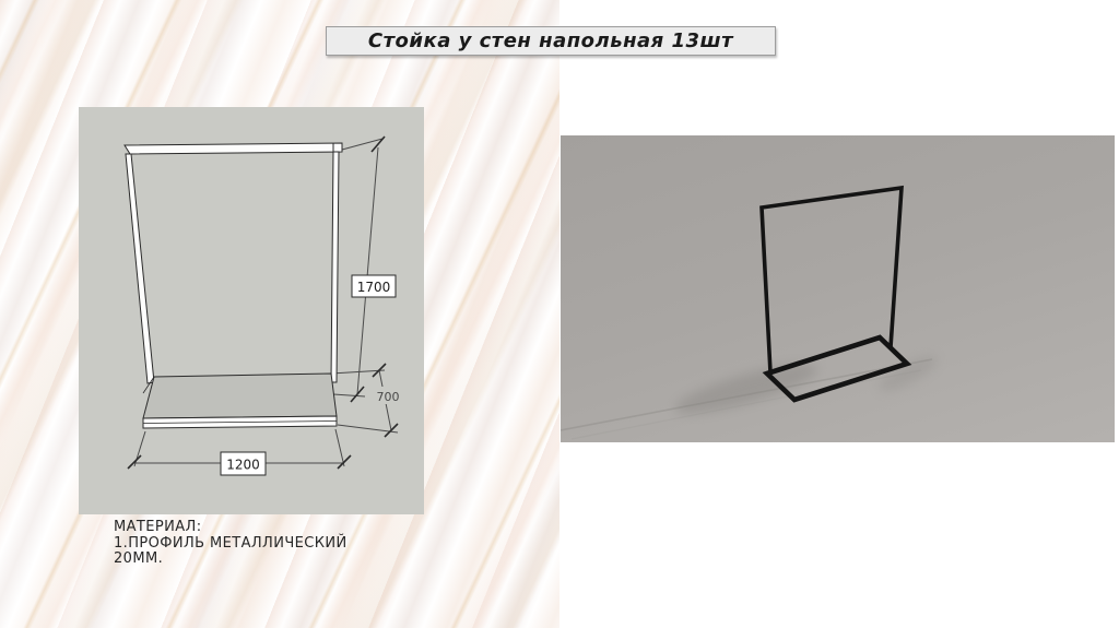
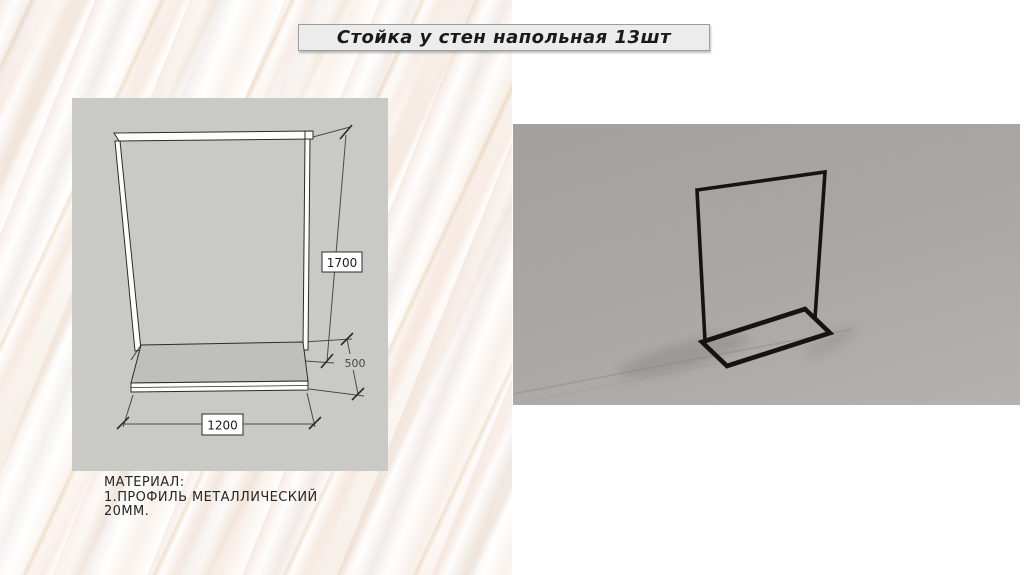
  Стойка у стен напольная 13шт
  1700
- 700
+ 500
  1200
  МАТЕРИАЛ:
  1.ПРОФИЛЬ МЕТАЛЛИЧЕСКИЙ
  20ММ.
